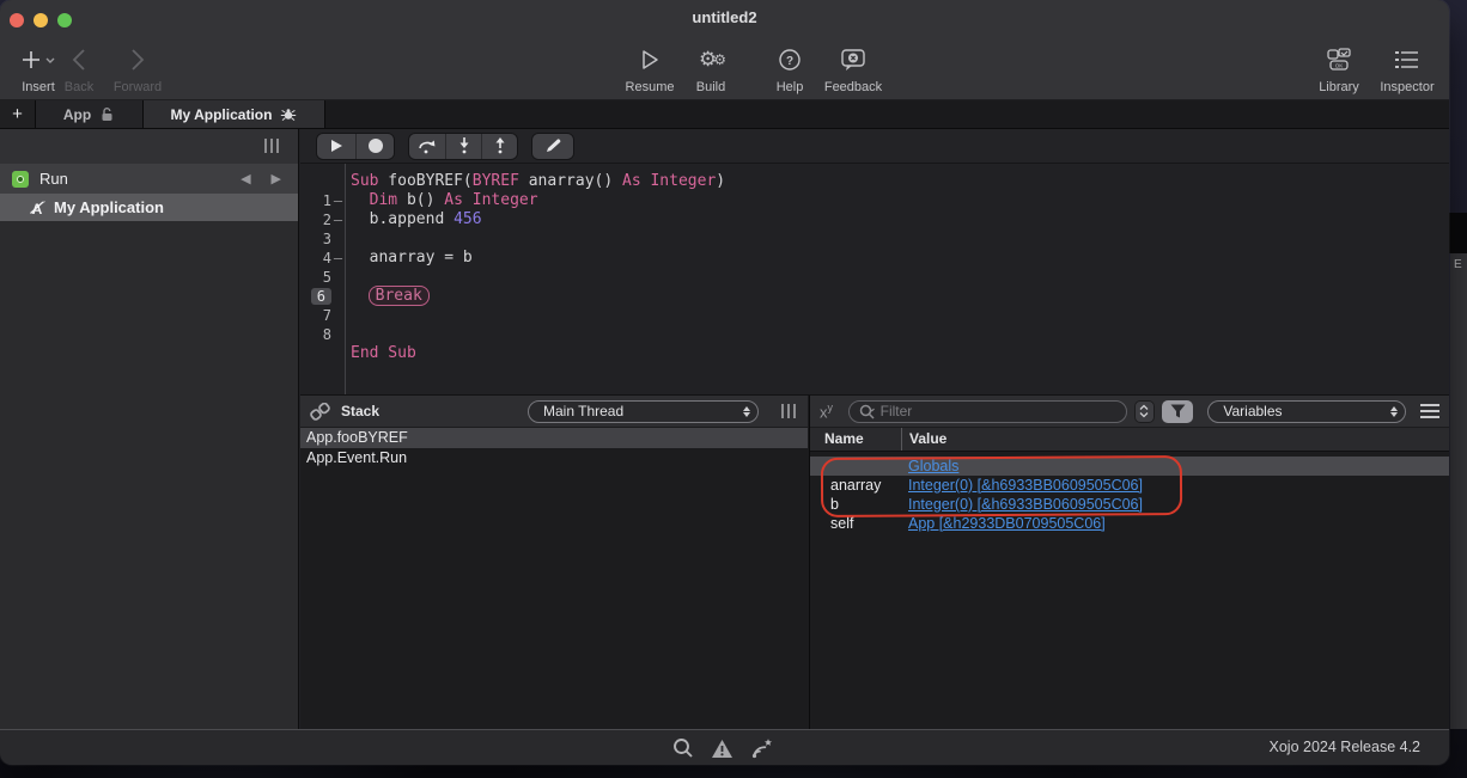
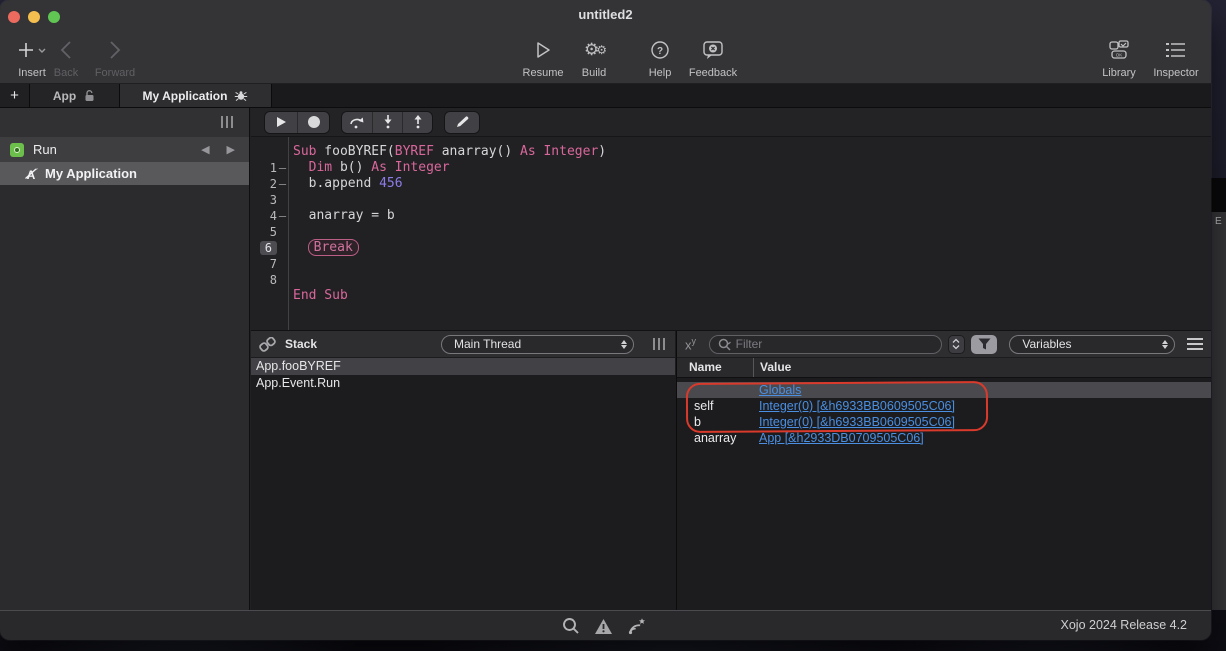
  E
  untitled2
  Insert
  Back
  Forward
  Resume
  ⚙
  ⚙
  Build
  ?
  Help
  Feedback
  Library
  Inspector
  +
  App
  My Application
  Run
  ◀
  ▶
  A
  My Application
  Sub fooBYREF(BYREF anarray() As Integer)
  1
  —
  Dim b() As Integer
  2
  —
  b.append 456
  3
  4
  —
  anarray = b
  5
  6
  Break
  7
  8
  End Sub
  Stack
  Main Thread
  App.fooBYREF
  App.Event.Run
  xy
  Filter
  Variables
  Name
  Value
  Globals
- anarray
+ self
  Integer(0) [&h6933BB0609505C06]
  b
  Integer(0) [&h6933BB0609505C06]
- self
+ anarray
  App [&h2933DB0709505C06]
  Xojo 2024 Release 4.2
